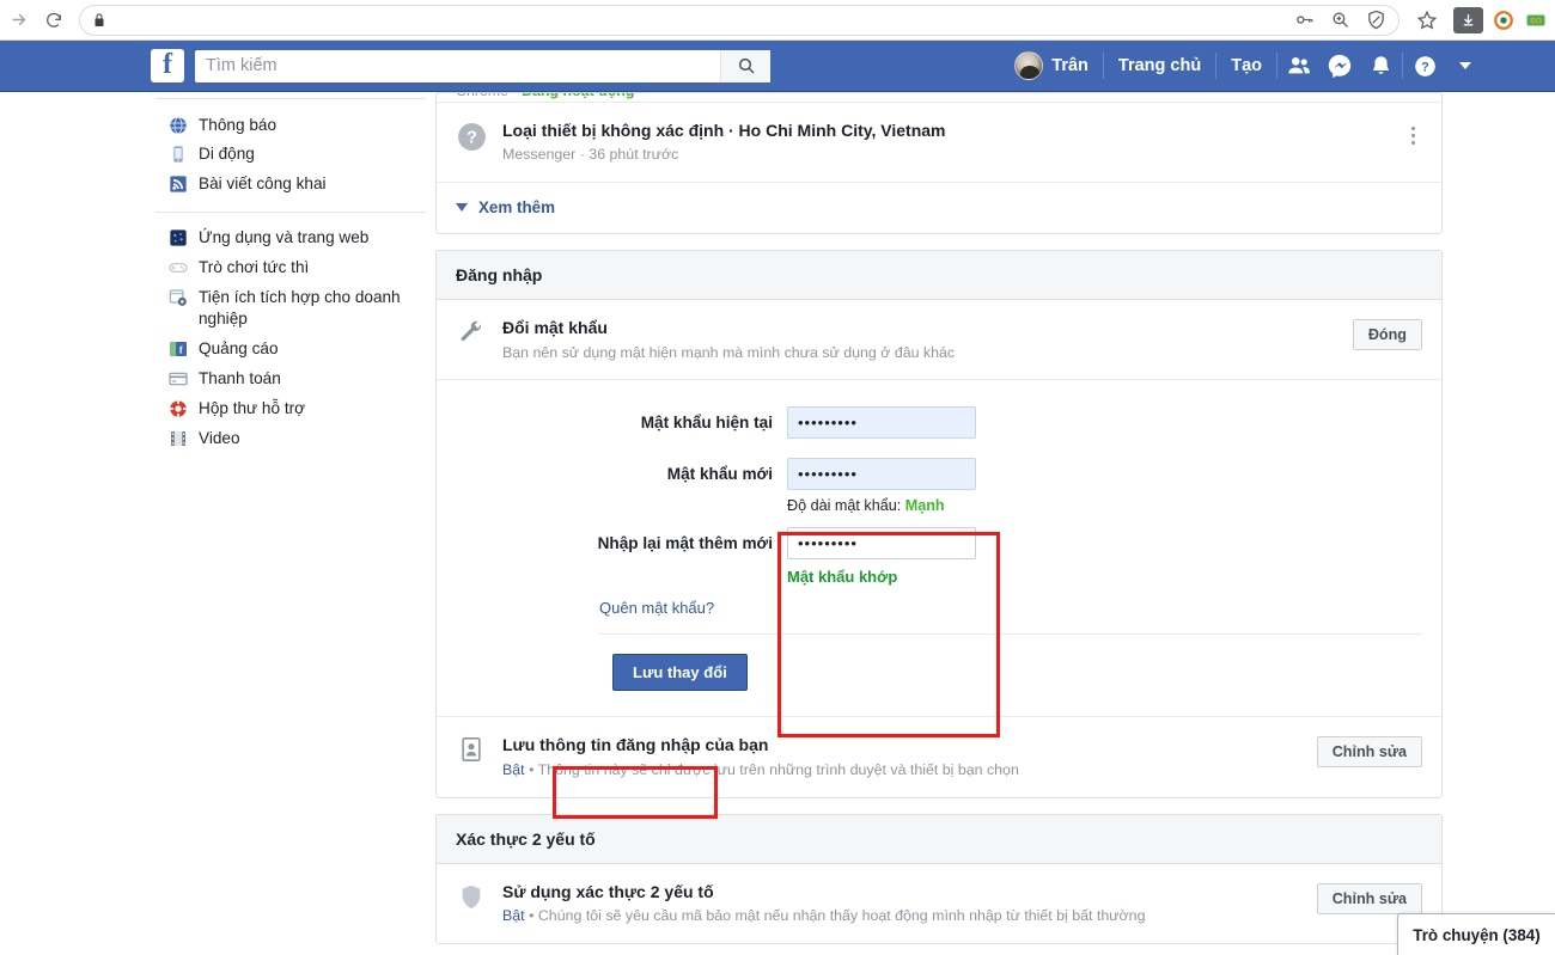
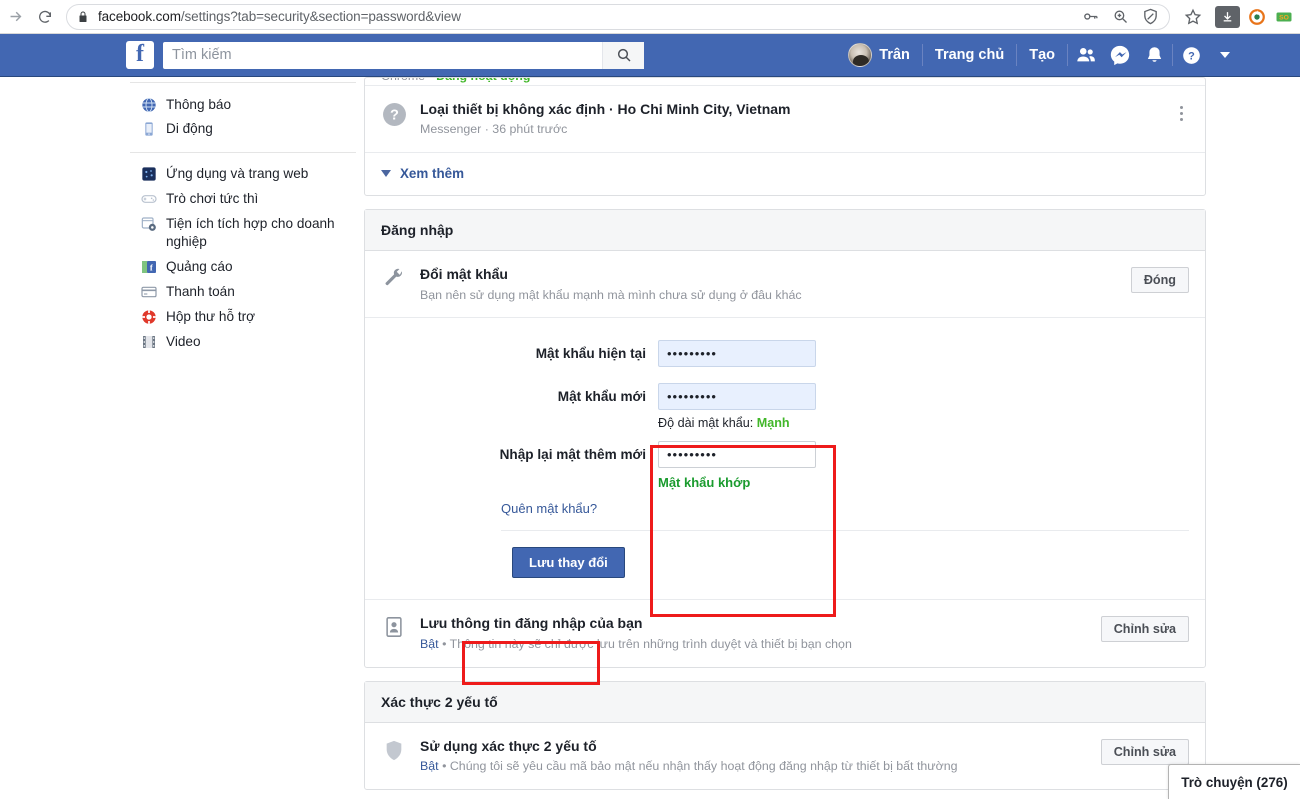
+ facebook.com/settings?tab=security&section=password&view
  f
  Tìm kiếm
  Trân
  Trang chủ
  Tạo
  ?
  Thông báo
  Di động
- Bài viết công khai
  Ứng dụng và trang web
  Trò chơi tức thì
  Tiện ích tích hợp cho doanh nghiệp
  f
  Quảng cáo
  Thanh toán
  Hộp thư hỗ trợ
  Video
  ?
  Loại thiết bị không xác định · Ho Chi Minh City, Vietnam
  Messenger · 36 phút trước
  Xem thêm
  Đăng nhập
  Đổi mật khẩu
- Bạn nên sử dụng mật hiện mạnh mà mình chưa sử dụng ở đâu khác
+ Bạn nên sử dụng mật khẩu mạnh mà mình chưa sử dụng ở đâu khác
  Đóng
  Mật khẩu hiện tại
  •••••••••
  Mật khẩu mới
  •••••••••
  Độ dài mật khẩu: Mạnh
  Nhập lại mật thêm mới
  •••••••••
  Mật khẩu khớp
  Quên mật khẩu?
  Lưu thay đổi
  Lưu thông tin đăng nhập của bạn
  Bật • Thông tin này sẽ chỉ được lưu trên những trình duyệt và thiết bị bạn chọn
  Chỉnh sửa
  Xác thực 2 yếu tố
  Sử dụng xác thực 2 yếu tố
- Bật • Chúng tôi sẽ yêu cầu mã bảo mật nếu nhận thấy hoạt động mình nhập từ thiết bị bất thường
+ Bật • Chúng tôi sẽ yêu cầu mã bảo mật nếu nhận thấy hoạt động đăng nhập từ thiết bị bất thường
  Chỉnh sửa
- Trò chuyện (384)
+ Trò chuyện (276)
